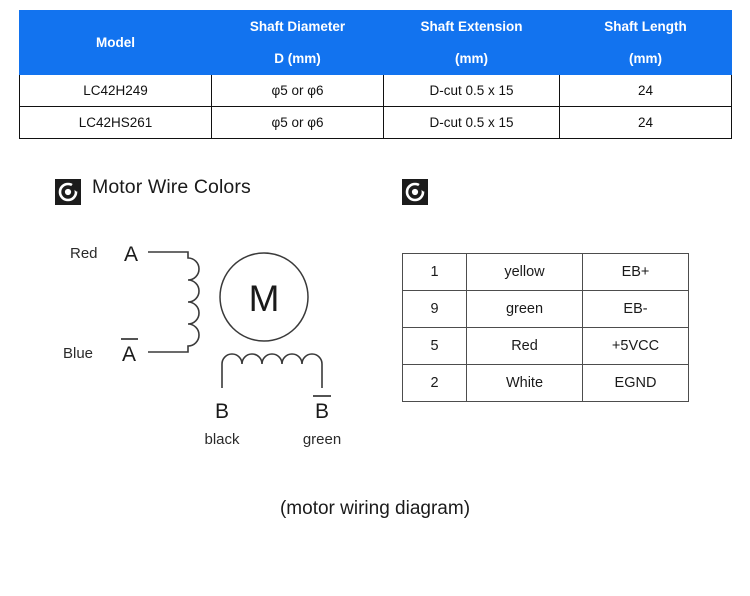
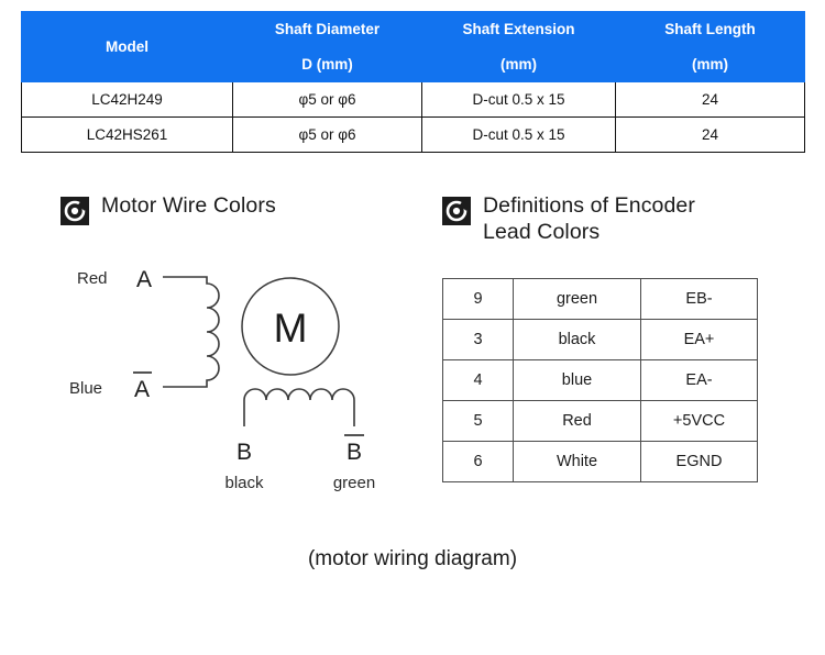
  Model	Shaft Diameter	Shaft Extension	Shaft Length
  D (mm)	(mm)	(mm)
  LC42H249	φ5 or φ6	D-cut 0.5 x 15	24
  LC42HS261	φ5 or φ6	D-cut 0.5 x 15	24
  Motor Wire Colors
+ Definitions of Encoder
+ Lead Colors
  Red
  A
  Blue
  A
  M
  B
  black
  B
  green
- 1	yellow	EB+
  9	green	EB-
+ 3	black	EA+
+ 4	blue	EA-
  5	Red	+5VCC
- 2	White	EGND
+ 6	White	EGND
  (motor wiring diagram)
